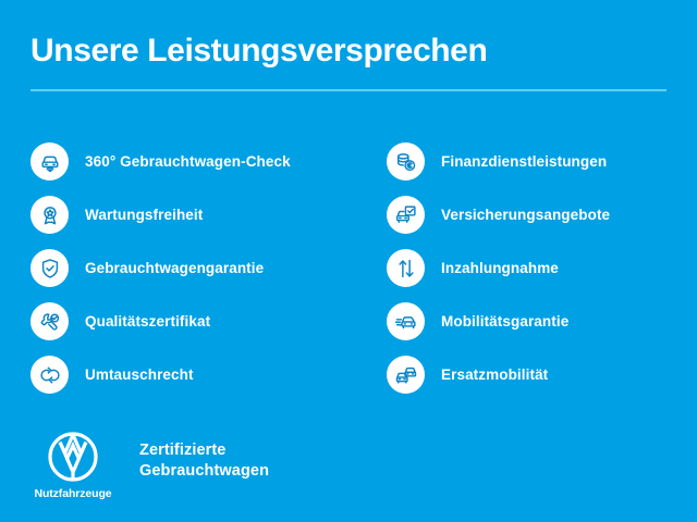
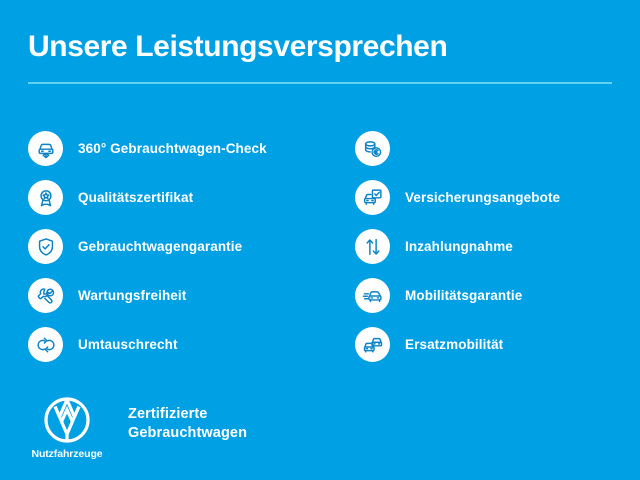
  Unsere Leistungsversprechen
  360° Gebrauchtwagen-Check
- Wartungsfreiheit
+ Qualitätszertifikat
  Gebrauchtwagengarantie
- Qualitätszertifikat
+ Wartungsfreiheit
  Umtauschrecht
- Finanzdienstleistungen
  Versicherungsangebote
  Inzahlungnahme
  Mobilitätsgarantie
  Ersatzmobilität
  Nutzfahrzeuge
  Zertifizierte
  Gebrauchtwagen
